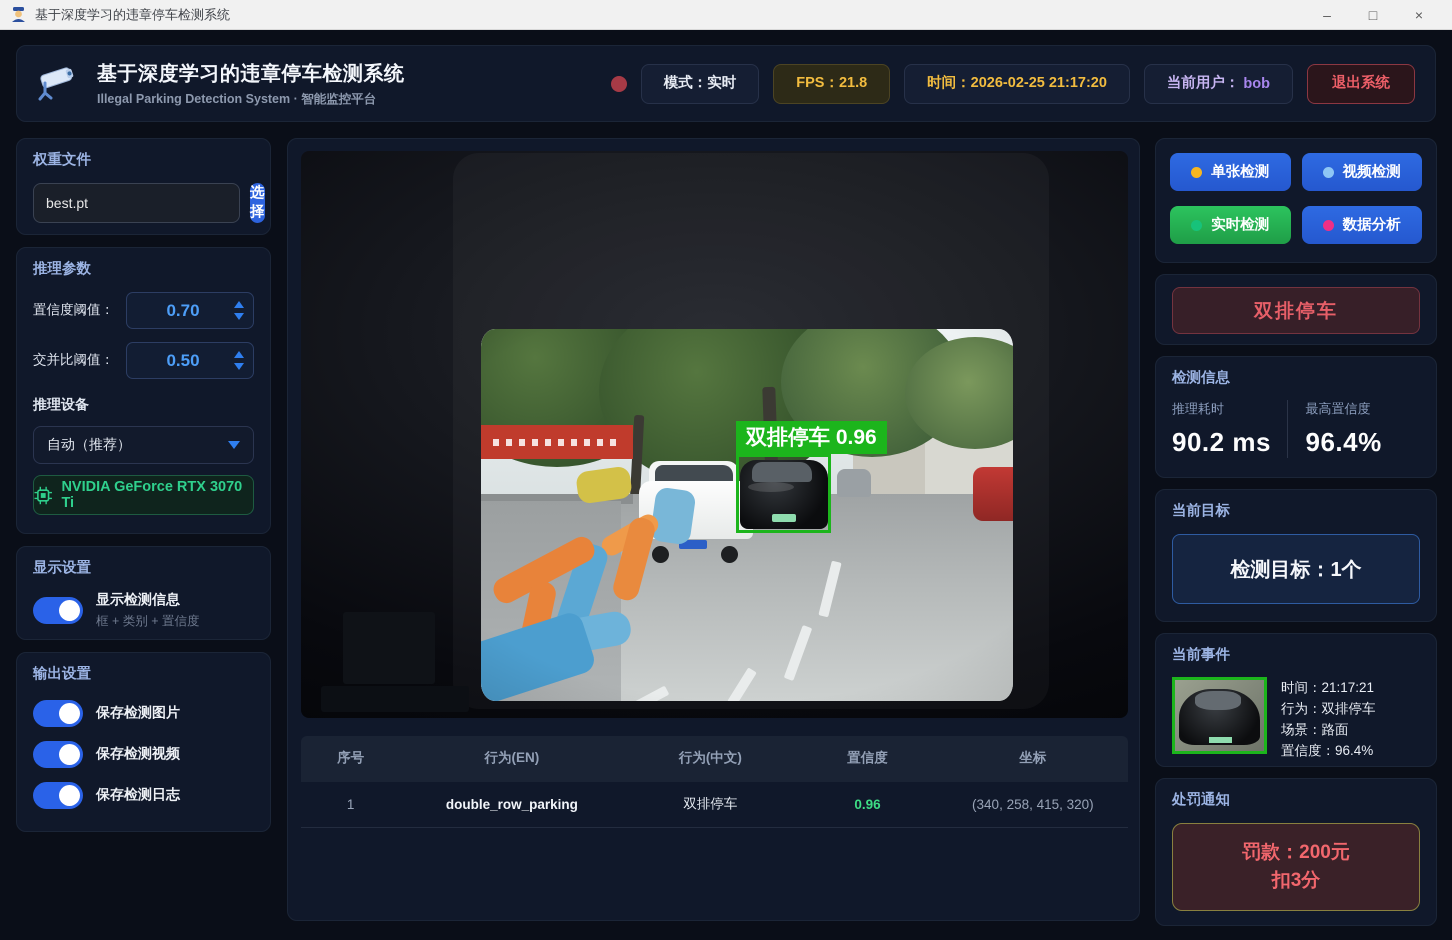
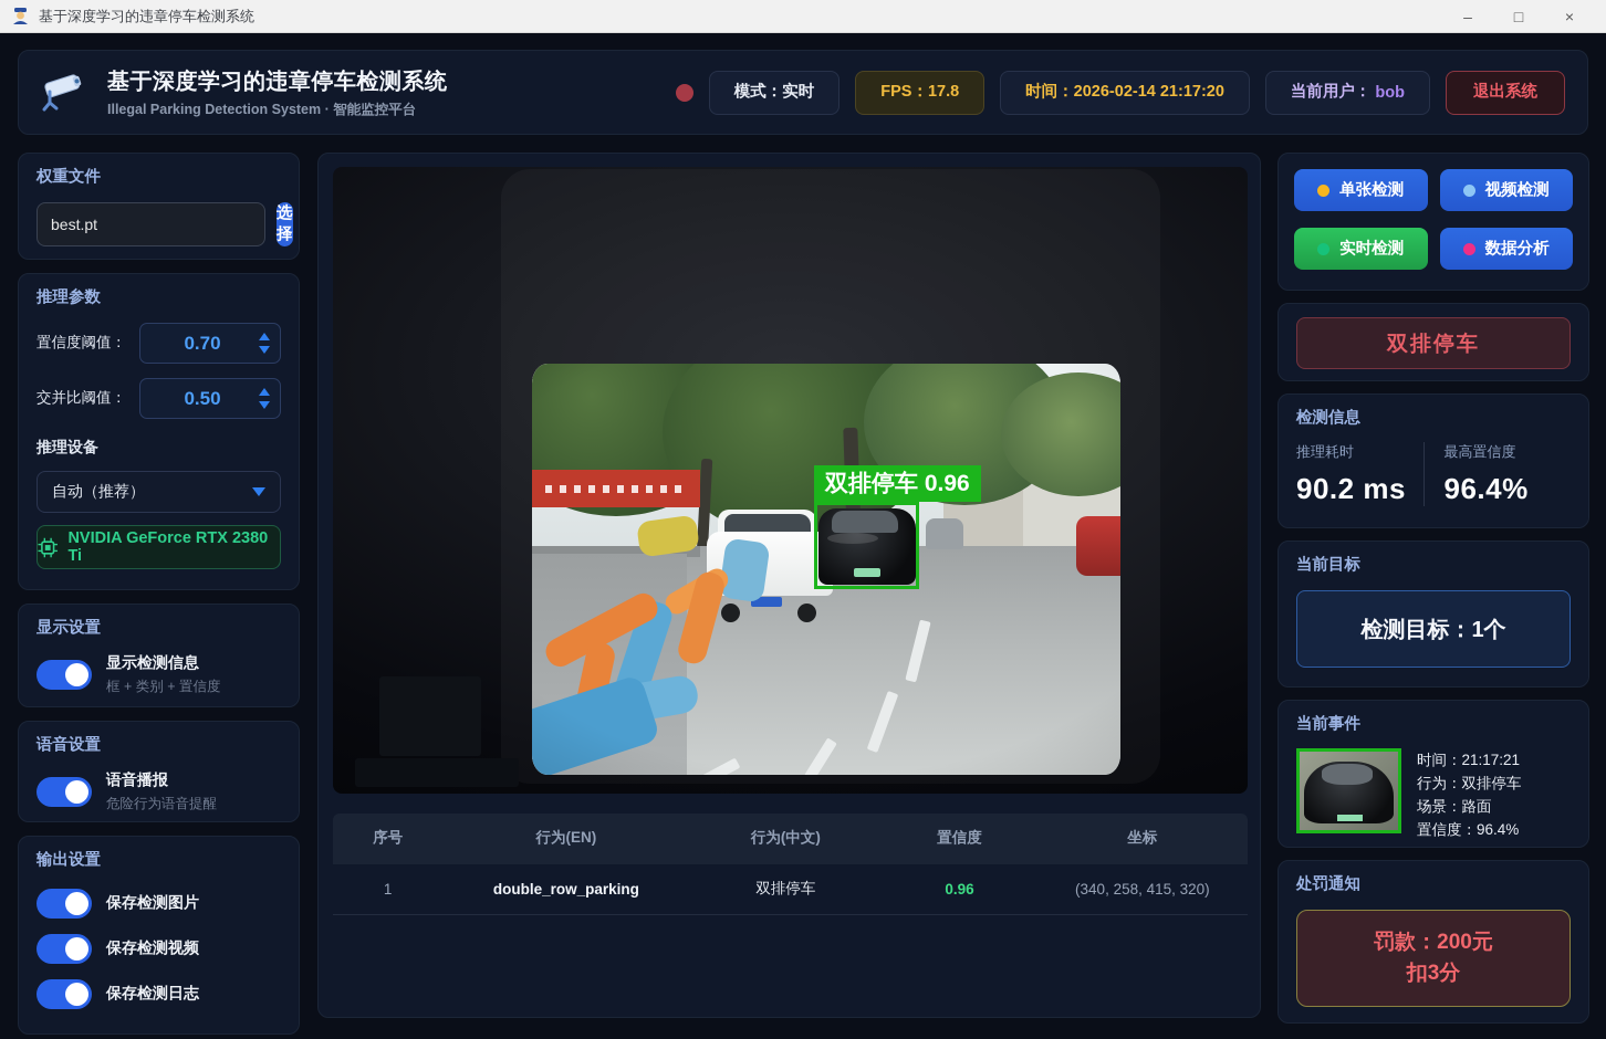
  基于深度学习的违章停车检测系统
  –
  □
  ×
  基于深度学习的违章停车检测系统
  Illegal Parking Detection System · 智能监控平台
  模式：实时
- FPS：21.8
+ FPS：17.8
- 时间：2026-02-25 21:17:20
+ 时间：2026-02-14 21:17:20
  当前用户：
  bob
  退出系统
  权重文件
  best.pt
  选择
  推理参数
  置信度阈值：
  0.70
  交并比阈值：
  0.50
  推理设备
  自动（推荐）
- NVIDIA GeForce RTX 3070 Ti
+ NVIDIA GeForce RTX 2380 Ti
  显示设置
  显示检测信息
  框 + 类别 + 置信度
+ 语音设置
+ 语音播报
+ 危险行为语音提醒
  输出设置
  保存检测图片
  保存检测视频
  保存检测日志
  序号
  行为(EN)
  行为(中文)
  置信度
  坐标
  1
  double_row_parking
  双排停车
  0.96
  (340, 258, 415, 320)
  单张检测
  视频检测
  实时检测
  数据分析
  双排停车
  检测信息
  推理耗时
  90.2 ms
  最高置信度
  96.4%
  当前目标
  检测目标：1个
  当前事件
  时间：21:17:21
  行为：双排停车
  场景：路面
  置信度：96.4%
  处罚通知
  罚款：200元
  扣3分
